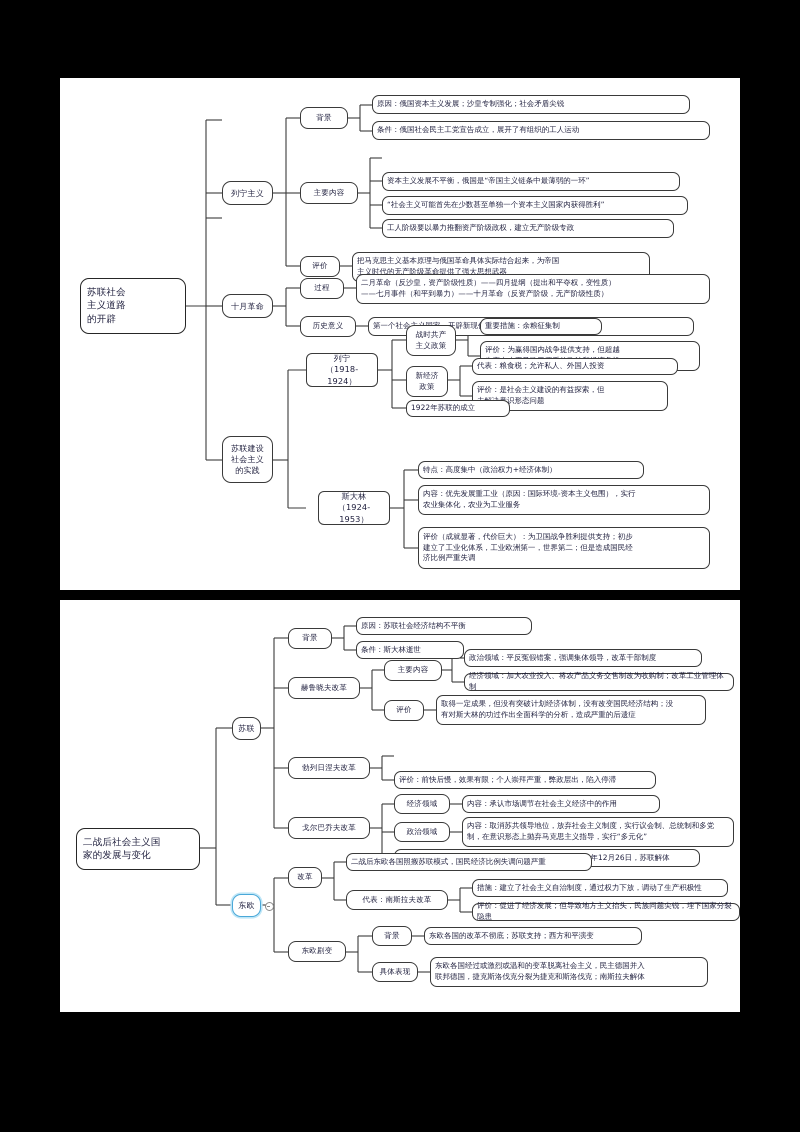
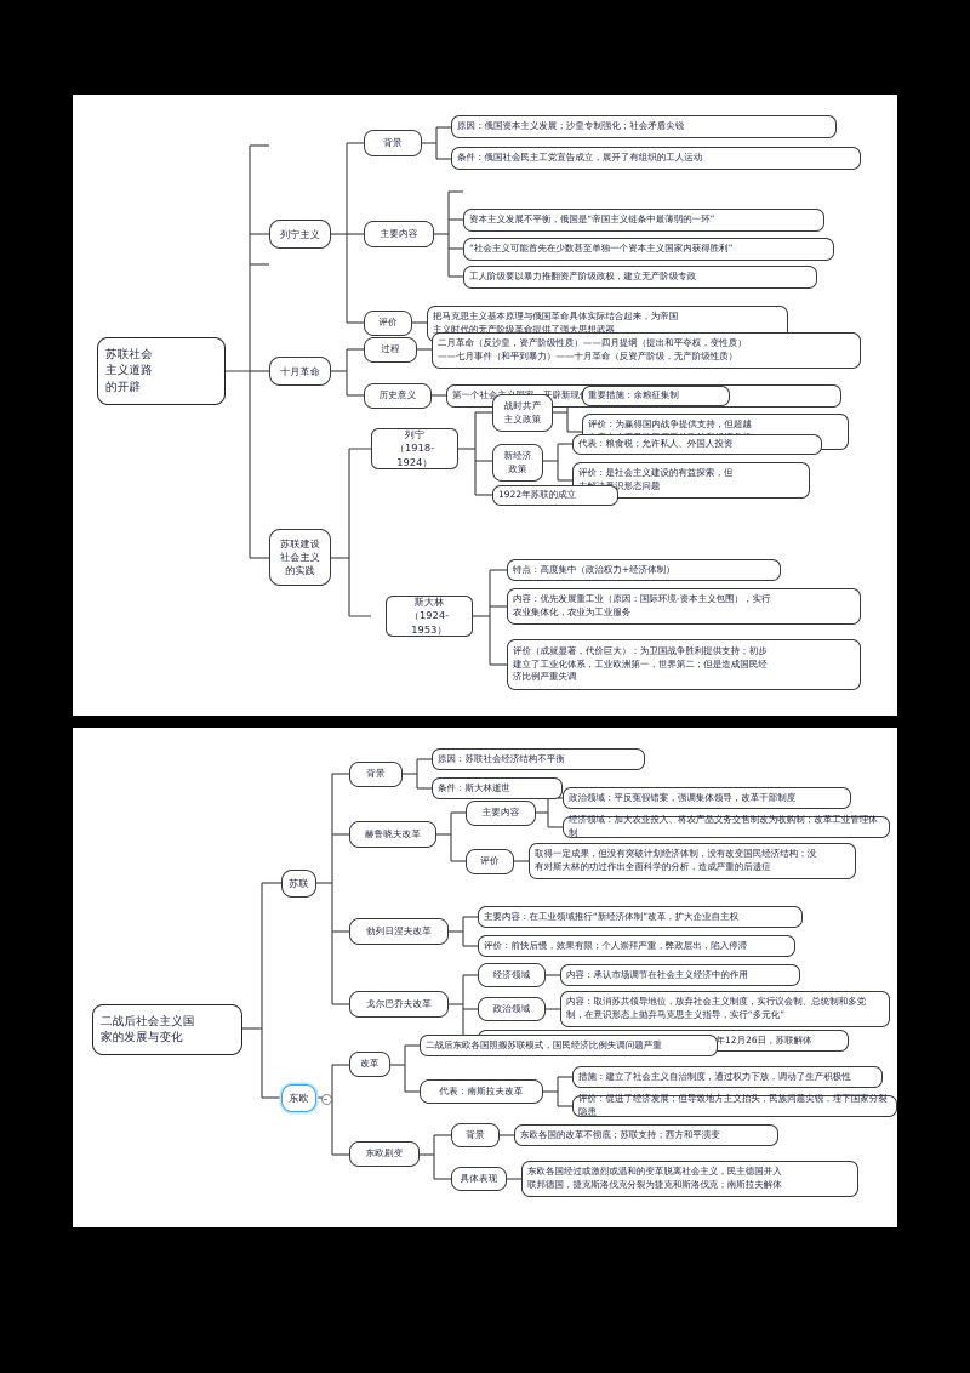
  苏联社会
  主义道路
  的开辟
  列宁主义
  背景
  原因：俄国资本主义发展；沙皇专制强化；社会矛盾尖锐
  条件：俄国社会民主工党宣告成立，展开了有组织的工人运动
  主要内容
  资本主义发展不平衡，俄国是“帝国主义链条中最薄弱的一环”
  “社会主义可能首先在少数甚至单独一个资本主义国家内获得胜利”
  工人阶级要以暴力推翻资产阶级政权，建立无产阶级专政
  评价
  把马克思主义基本原理与俄国革命具体实际结合起来，为帝国
  主义时代的无产阶级革命提供了强大思想武器
  十月革命
  过程
  二月革命（反沙皇，资产阶级性质）——四月提纲（提出和平夺权，变性质）
  ——七月事件（和平到暴力）——十月革命（反资产阶级，无产阶级性质）
  历史意义
  苏联建设
  社会主义
  的实践
  列宁
  （1918-1924）
  战时共产
  主义政策
  重要措施：余粮征集制
  评价：为赢得国内战争提供支持，但超越
  新经济
  政策
  代表：粮食税；允许私人、外国人投资
  评价：是社会主义建设的有益探索，但
  1922年苏联的成立
  斯大林
  （1924-1953）
  特点：高度集中（政治权力+经济体制）
  内容：优先发展重工业（原因：国际环境-资本主义包围），实行
  农业集体化，农业为工业服务
  评价（成就显著，代价巨大）：为卫国战争胜利提供支持；初步
  建立了工业化体系，工业欧洲第一，世界第二；但是造成国民经
  济比例严重失调
  二战后社会主义国
  家的发展与变化
  苏联
  背景
  原因：苏联社会经济结构不平衡
  条件：斯大林逝世
  赫鲁晓夫改革
  主要内容
  政治领域：平反冤假错案，强调集体领导，改革干部制度
  经济领域：加大农业投入、将农产品义务交售制改为收购制；改革工业管理体制
  评价
  取得一定成果，但没有突破计划经济体制，没有改变国民经济结构；没
  有对斯大林的功过作出全面科学的分析，造成严重的后遗症
  勃列日涅夫改革
+ 主要内容：在工业领域推行“新经济体制”改革，扩大企业自主权
  评价：前快后慢，效果有限；个人崇拜严重，弊政层出，陷入停滞
  戈尔巴乔夫改革
  经济领域
  内容：承认市场调节在社会主义经济中的作用
  政治领域
  内容：取消苏共领导地位，放弃社会主义制度，实行议会制、总统制和多党
  制，在意识形态上抛弃马克思主义指导，实行“多元化”
  东欧
  改革
  二战后东欧各国照搬苏联模式，国民经济比例失调问题严重
  代表：南斯拉夫改革
  措施：建立了社会主义自治制度，通过权力下放，调动了生产积极性
  评价：促进了经济发展；但导致地方主义抬头，民族问题尖锐，埋下国家分裂隐患
  东欧剧变
  背景
  东欧各国的改革不彻底；苏联支持；西方和平演变
  具体表现
  东欧各国经过或激烈或温和的变革脱离社会主义，民主德国并入
  联邦德国，捷克斯洛伐克分裂为捷克和斯洛伐克；南斯拉夫解体
